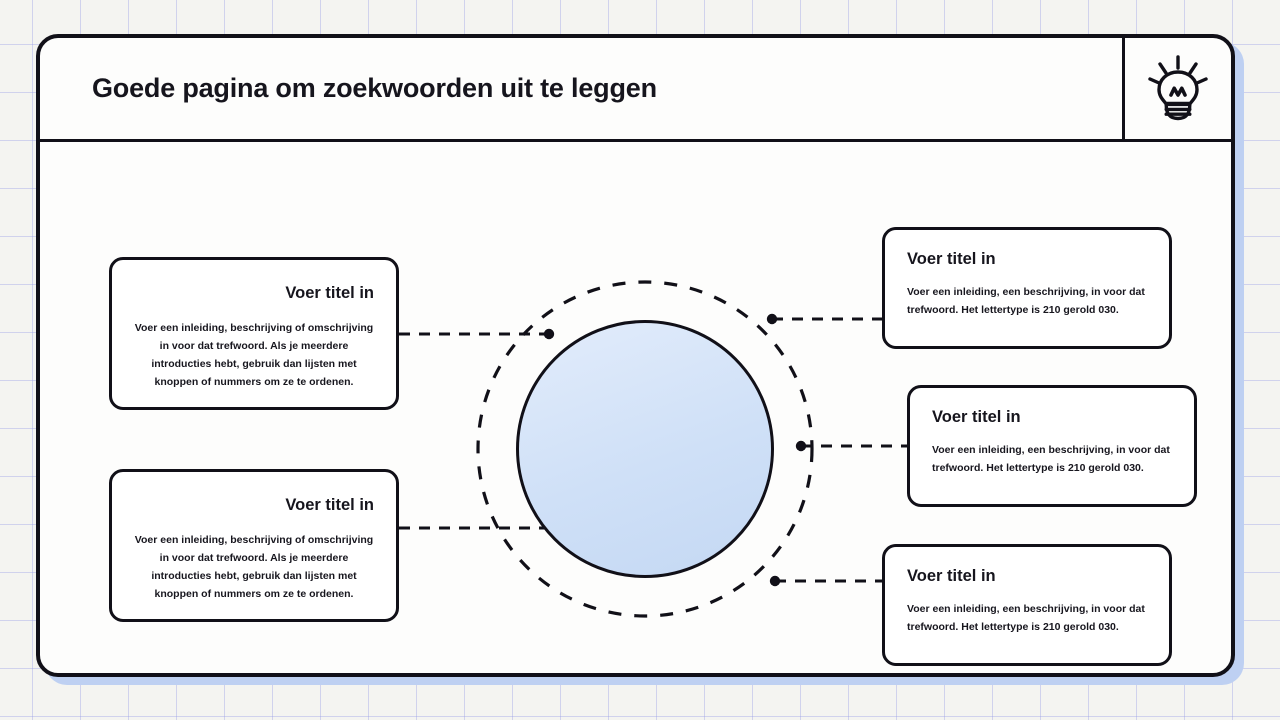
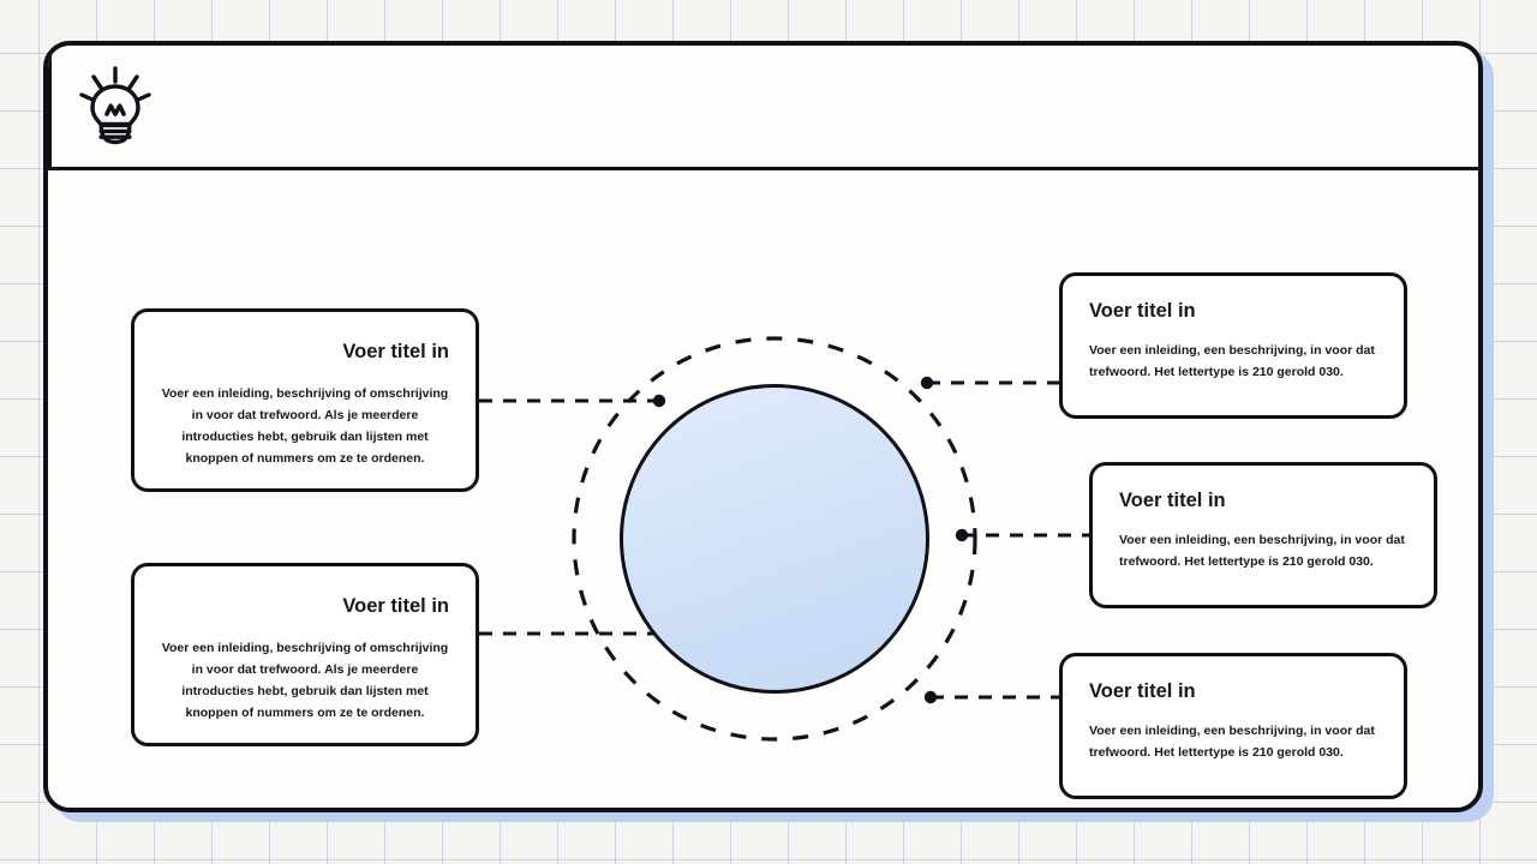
- Goede pagina om zoekwoorden uit te leggen
  Voer titel in
  Voer een inleiding, beschrijving of omschrijving in voor dat trefwoord. Als je meerdere introducties hebt, gebruik dan lijsten met knoppen of nummers om ze te ordenen.
  Voer titel in
  Voer een inleiding, beschrijving of omschrijving in voor dat trefwoord. Als je meerdere introducties hebt, gebruik dan lijsten met knoppen of nummers om ze te ordenen.
  Voer titel in
  Voer een inleiding, een beschrijving, in voor dat trefwoord. Het lettertype is 210 gerold 030.
  Voer titel in
  Voer een inleiding, een beschrijving, in voor dat trefwoord. Het lettertype is 210 gerold 030.
  Voer titel in
  Voer een inleiding, een beschrijving, in voor dat trefwoord. Het lettertype is 210 gerold 030.
